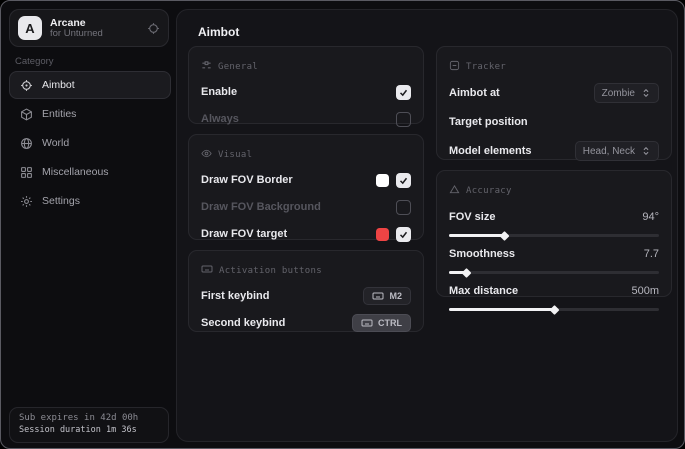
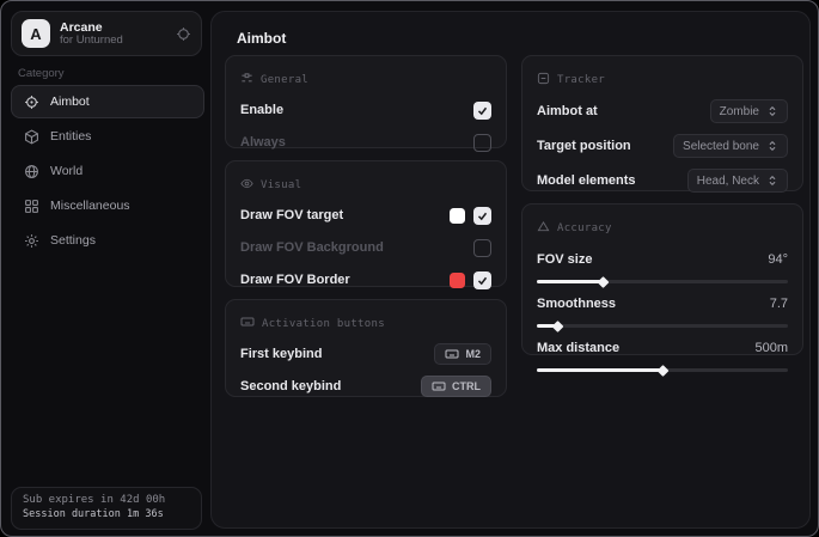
  A
  Arcane
  for Unturned
  Category
  Aimbot
  Entities
  World
  Miscellaneous
  Settings
  Sub expires in 42d 00h
  Session duration 1m 36s
  Aimbot
  General
  Enable
  Always
  Visual
- Draw FOV Border
+ Draw FOV target
  Draw FOV Background
- Draw FOV target
+ Draw FOV Border
  Activation buttons
  First keybind
  M2
  Second keybind
  CTRL
  Tracker
  Aimbot at
  Zombie
  Target position
+ Selected bone
  Model elements
  Head, Neck
  Accuracy
  FOV size
  94°
  Smoothness
  7.7
  Max distance
  500m
